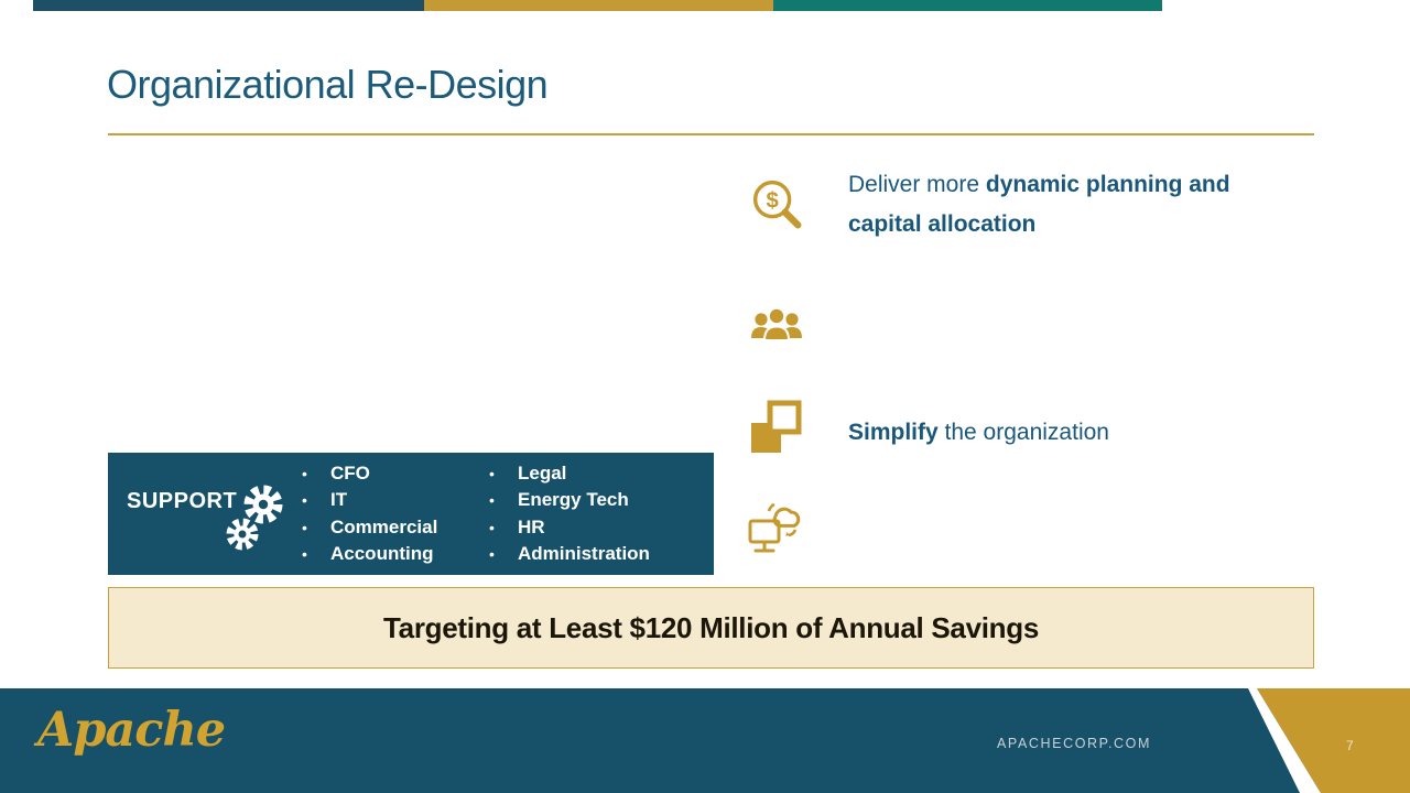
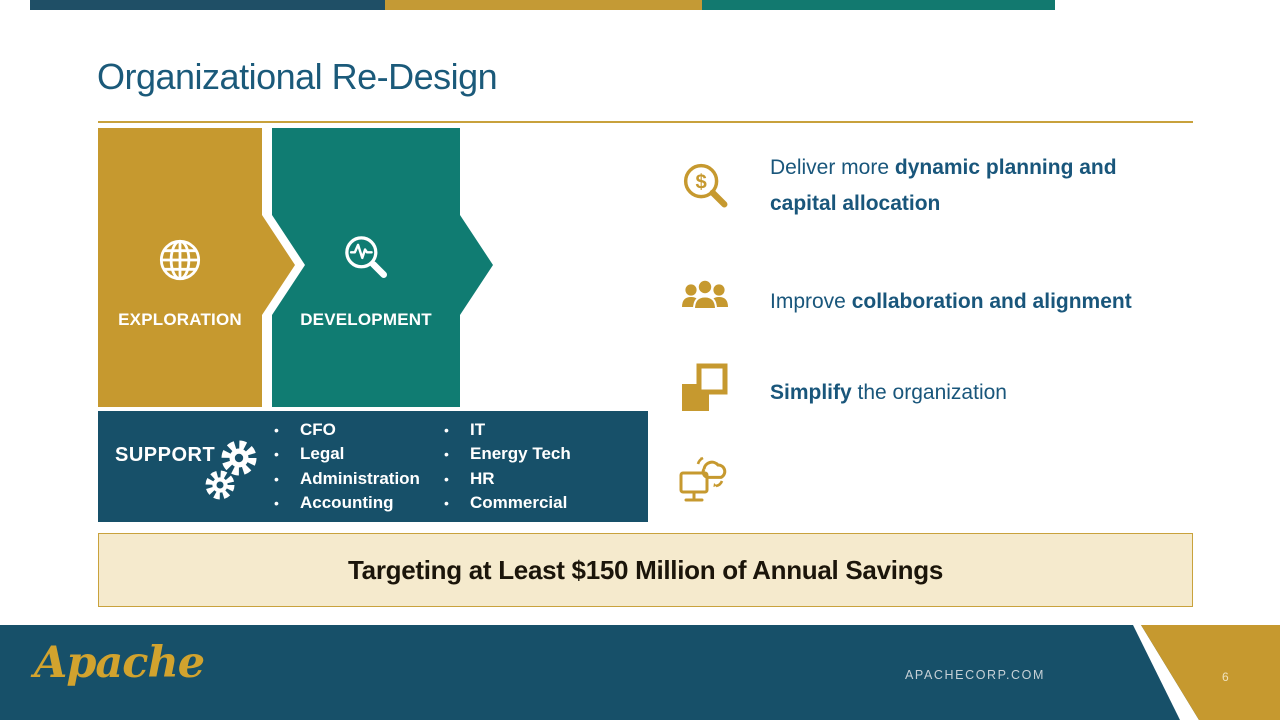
  Organizational Re-Design
+ EXPLORATION
+ DEVELOPMENT
  SUPPORT
  •
  CFO
  •
- IT
+ Legal
  •
- Commercial
+ Administration
  •
  Accounting
  •
- Legal
+ IT
  •
  Energy Tech
  •
  HR
  •
- Administration
+ Commercial
  $
  Deliver more dynamic planning and capital allocation
+ Improve collaboration and alignment
  Simplify the organization
- Targeting at Least $120 Million of Annual Savings
+ Targeting at Least $150 Million of Annual Savings
  Apache
  APACHECORP.COM
- 7
+ 6
